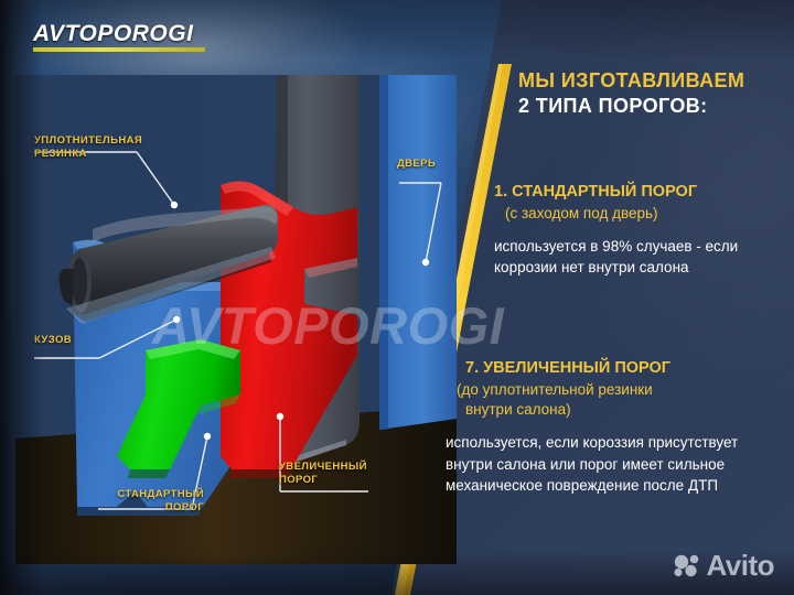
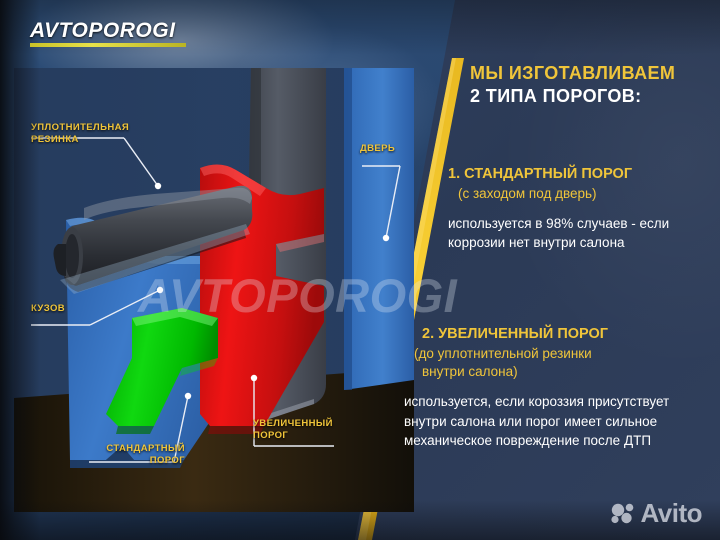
  AVTOPOROGI
  AVTOPOROGI
  МЫ ИЗГОТАВЛИВАЕМ
  2 ТИПА ПОРОГОВ:
  1. СТАНДАРТНЫЙ ПОРОГ
  (с заходом под дверь)
  используется в 98% случаев - если коррозии нет внутри салона
- 7. УВЕЛИЧЕННЫЙ ПОРОГ
+ 2. УВЕЛИЧЕННЫЙ ПОРОГ
  (до уплотнительной резинки
  внутри салона)
  используется, если короззия присутствует внутри салона или порог имеет сильное механическое повреждение после ДТП
  Avito
